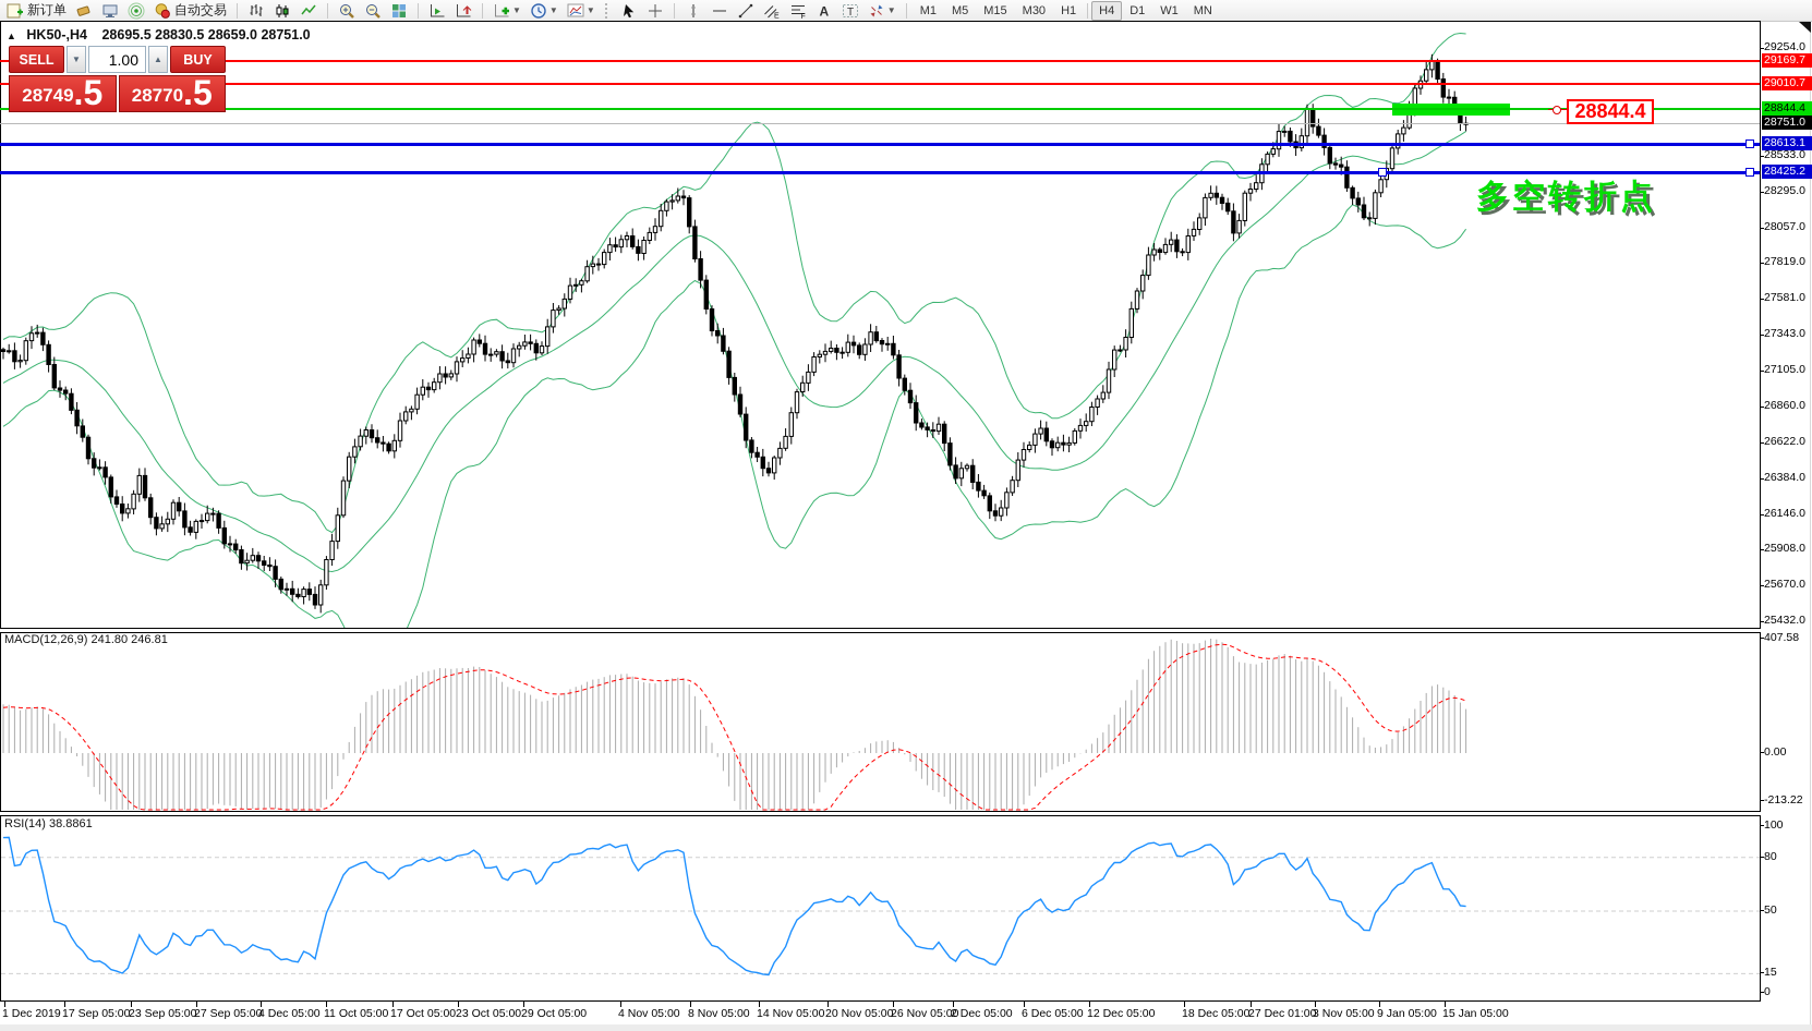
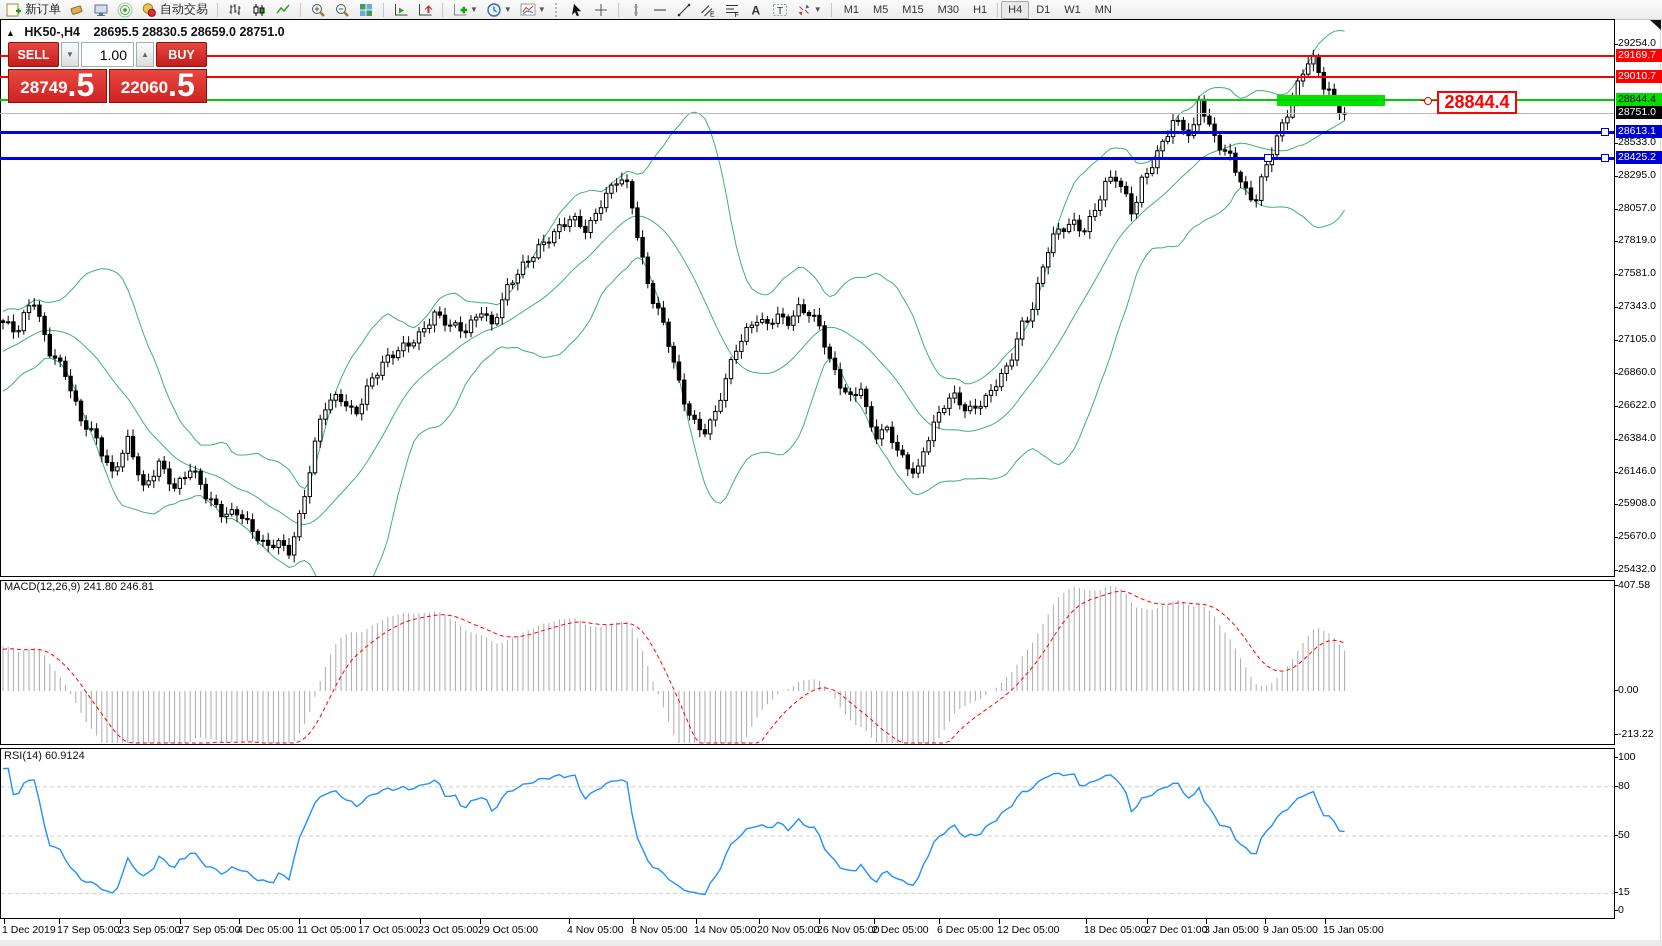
  新订单
  自动交易
  ▼
  ▼
  ▼
  A
  T
  ▼
  M1
  M5
  M15
  M30
  H1
  H4
  D1
  W1
  MN
  ▲ HK50-,H4 28695.5 28830.5 28659.0 28751.0
  SELL
  ▼
  1.00
  ▲
  BUY
  28749
  .5
- 28770
+ 22060
  .5
  28844.4
- 多空转折点
  MACD(12,26,9) 241.80 246.81
- RSI(14) 38.8861
+ RSI(14) 60.9124
  29169.7
  29010.7
  28844.4
  28751.0
  28613.1
  28425.2
  29254.0
  28533.0
  28295.0
  28057.0
  27819.0
  27581.0
  27343.0
  27105.0
  26860.0
  26622.0
  26384.0
  26146.0
  25908.0
  25670.0
  25432.0
  407.58
  0.00
  -213.22
  100
  80
  50
  15
  0
  1 Dec 2019
  17 Sep 05:00
  23 Sep 05:00
  27 Sep 05:00
  4 Dec 05:00
  11 Oct 05:00
  17 Oct 05:00
  23 Oct 05:00
  29 Oct 05:00
  4 Nov 05:00
  8 Nov 05:00
  14 Nov 05:00
  20 Nov 05:00
  26 Nov 05:00
  2 Dec 05:00
  6 Dec 05:00
  12 Dec 05:00
  18 Dec 05:00
  27 Dec 01:00
- 3 Nov 05:00
+ 3 Jan 05:00
  9 Jan 05:00
  15 Jan 05:00
